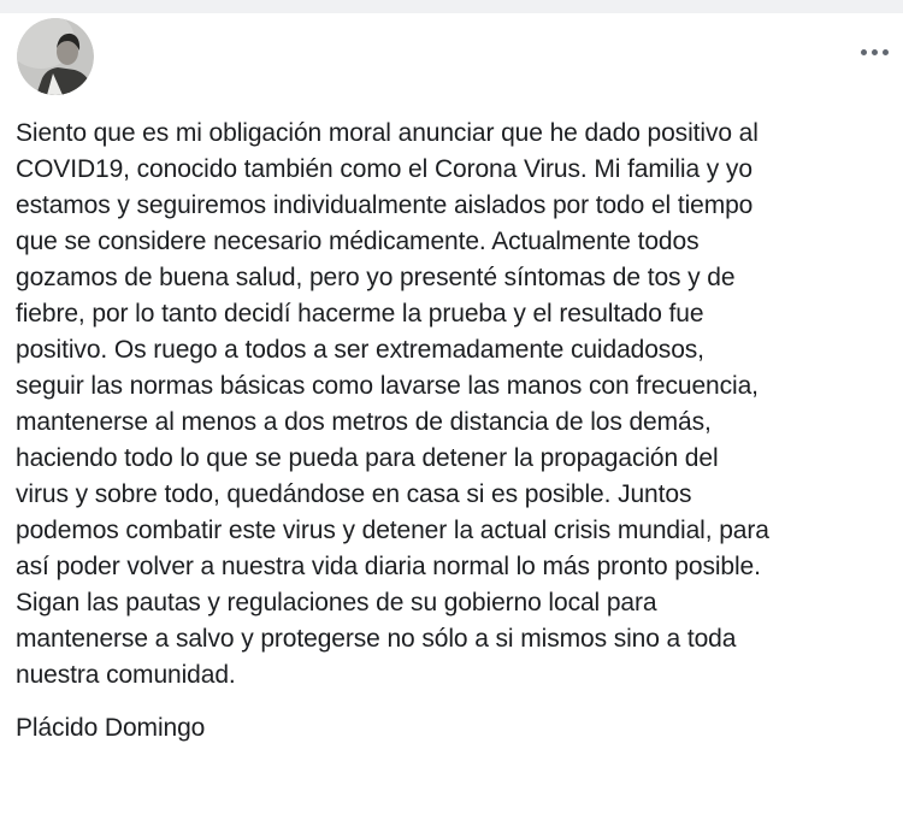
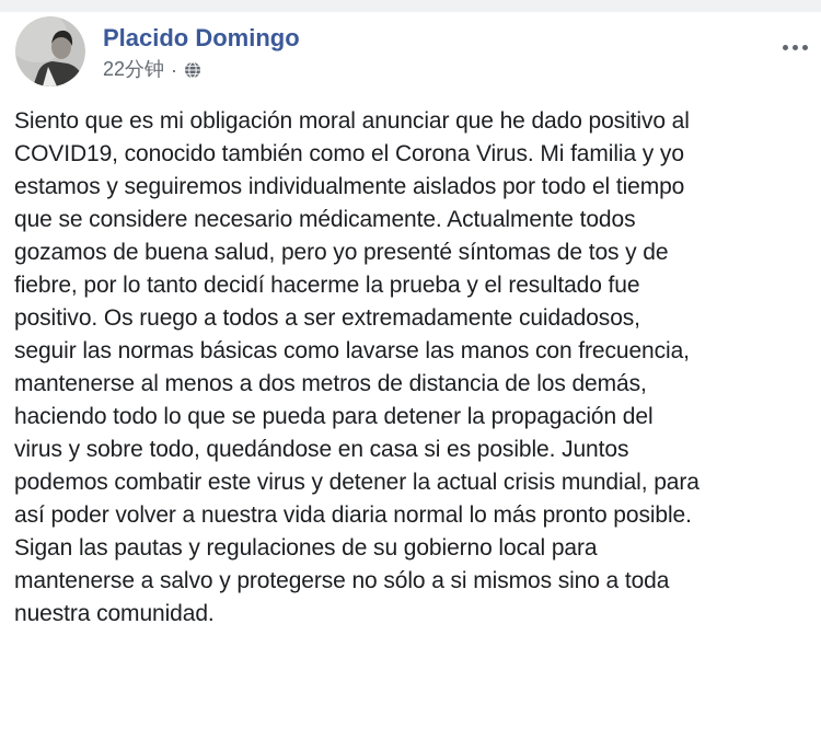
+ Placido Domingo
+ 22分钟
+ ·
  Siento que es mi obligación moral anunciar que he dado positivo al
  COVID19, conocido también como el Corona Virus. Mi familia y yo
  estamos y seguiremos individualmente aislados por todo el tiempo
  que se considere necesario médicamente. Actualmente todos
  gozamos de buena salud, pero yo presenté síntomas de tos y de
  fiebre, por lo tanto decidí hacerme la prueba y el resultado fue
  positivo. Os ruego a todos a ser extremadamente cuidadosos,
  seguir las normas básicas como lavarse las manos con frecuencia,
  mantenerse al menos a dos metros de distancia de los demás,
  haciendo todo lo que se pueda para detener la propagación del
  virus y sobre todo, quedándose en casa si es posible. Juntos
  podemos combatir este virus y detener la actual crisis mundial, para
  así poder volver a nuestra vida diaria normal lo más pronto posible.
  Sigan las pautas y regulaciones de su gobierno local para
  mantenerse a salvo y protegerse no sólo a si mismos sino a toda
  nuestra comunidad.
- Plácido Domingo
